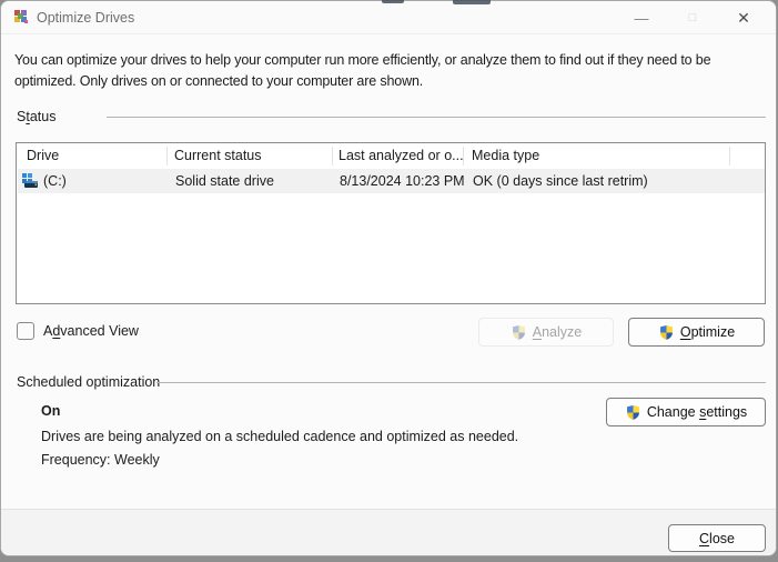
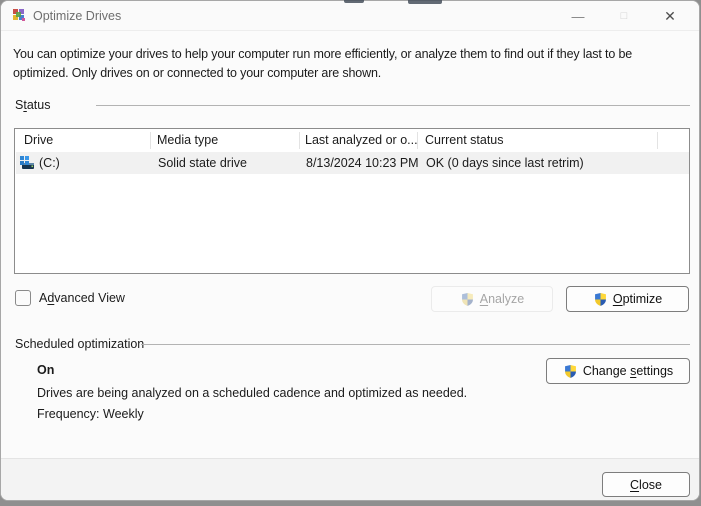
  Optimize Drives
  —
  □
  ✕
- You can optimize your drives to help your computer run more efficiently, or analyze them to find out if they need to be
+ You can optimize your drives to help your computer run more efficiently, or analyze them to find out if they last to be
  optimized. Only drives on or connected to your computer are shown.
  Status
  Drive
- Current status
+ Media type
  Last analyzed or o...
- Media type
+ Current status
  (C:)
  Solid state drive
  8/13/2024 10:23 PM
  OK (0 days since last retrim)
  Advanced View
  Analyze
  Optimize
  Scheduled optimizatio
  Change settings
  On
  Drives are being analyzed on a scheduled cadence and optimized as needed.
  Frequency: Weekly
  Close
